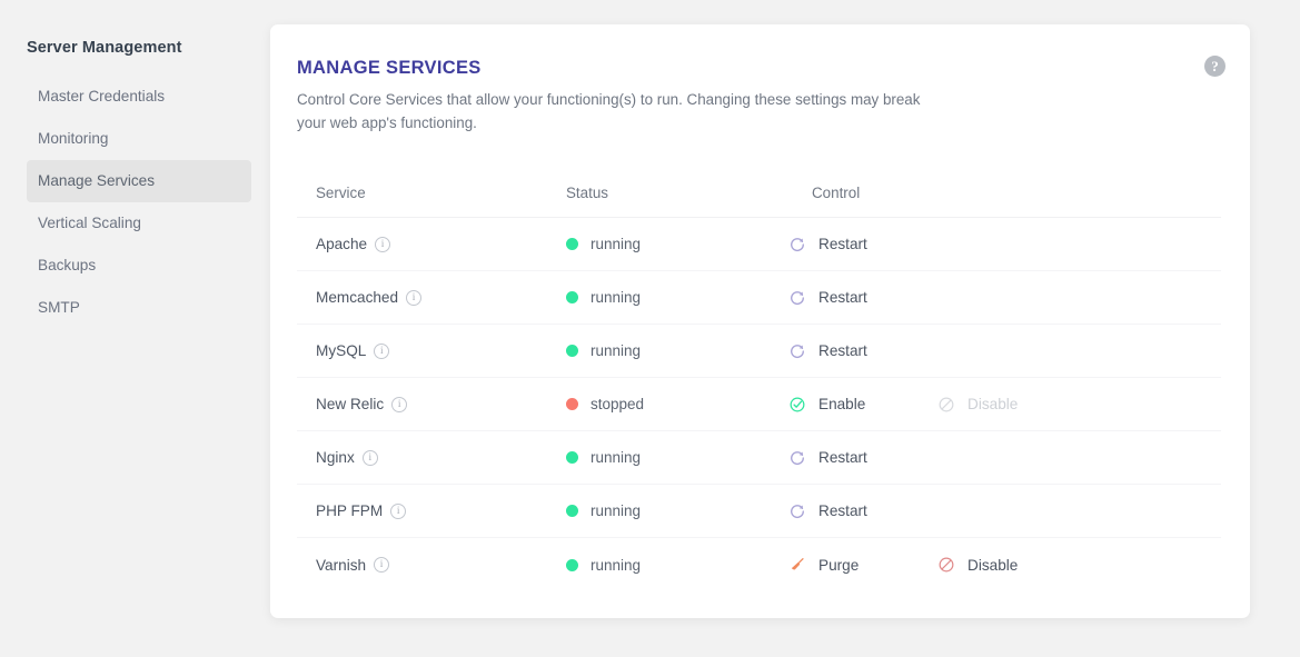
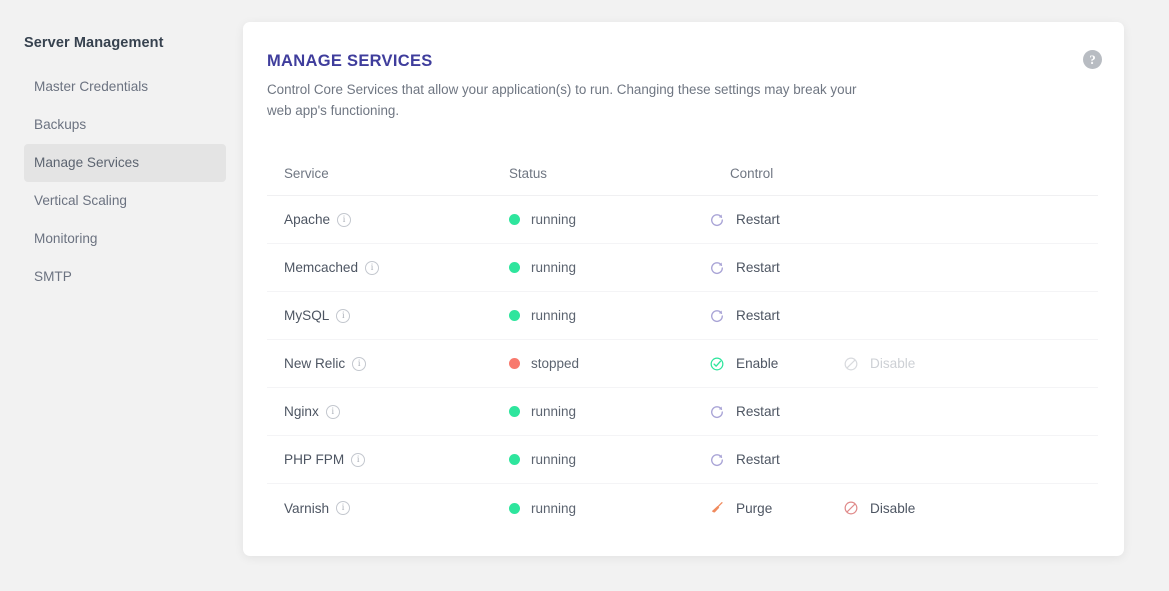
  Server Management
  Master Credentials
- Monitoring
+ Backups
  Manage Services
  Vertical Scaling
- Backups
+ Monitoring
  SMTP
  ?
  MANAGE SERVICES
- Control Core Services that allow your functioning(s) to run. Changing these settings may break your web app's functioning.
+ Control Core Services that allow your application(s) to run. Changing these settings may break your web app's functioning.
  Service
  Status
  Control
  Apache
  running
  Restart
  Memcached
  running
  Restart
  MySQL
  running
  Restart
  New Relic
  stopped
  Enable
  Disable
  Nginx
  running
  Restart
  PHP FPM
  running
  Restart
  Varnish
  running
  Purge
  Disable
